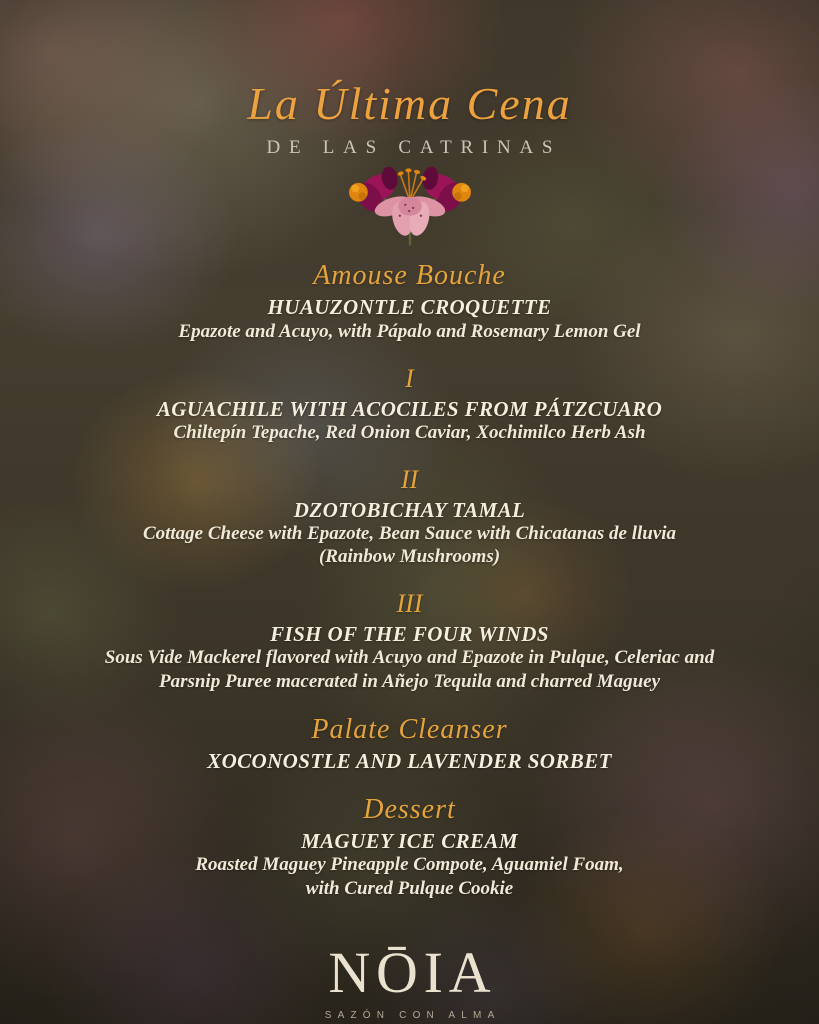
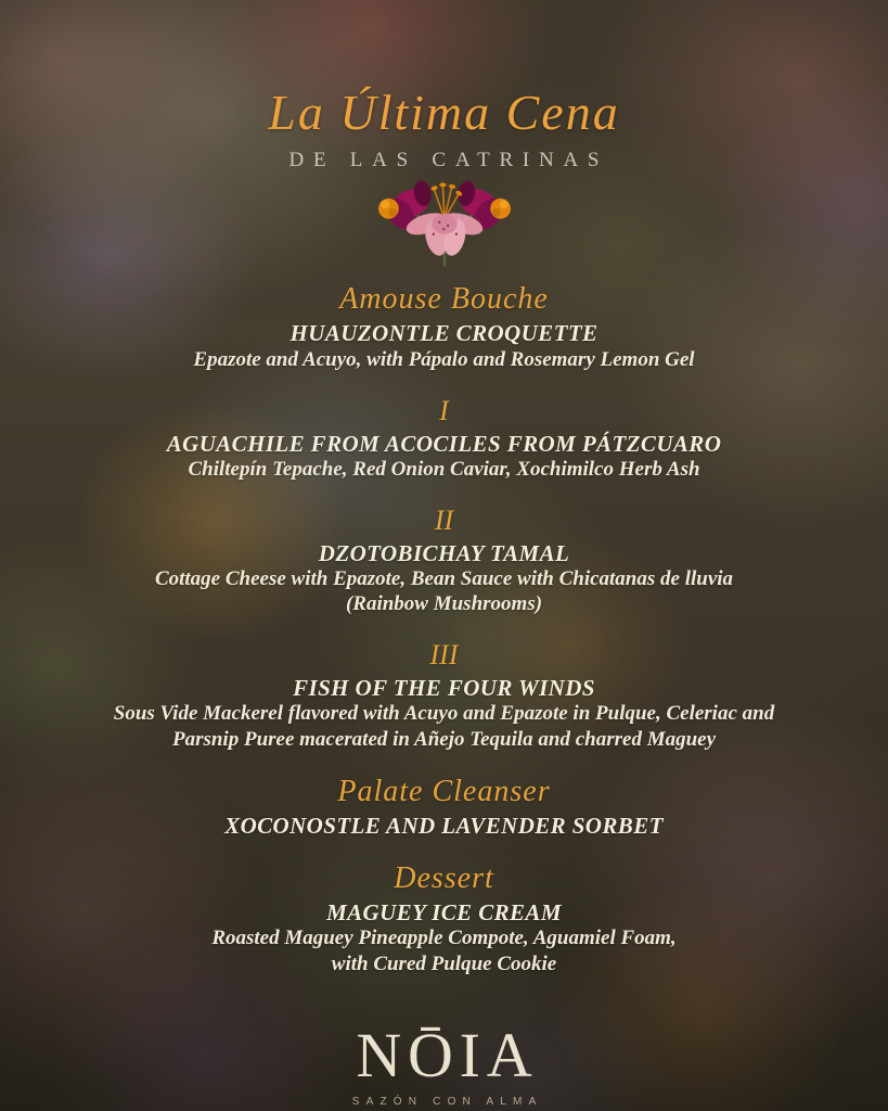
  La Última Cena
  DE LAS CATRINAS
  Amouse Bouche
  HUAUZONTLE CROQUETTE
  Epazote and Acuyo, with Pápalo and Rosemary Lemon Gel
  I
- AGUACHILE WITH ACOCILES FROM PÁTZCUARO
+ AGUACHILE FROM ACOCILES FROM PÁTZCUARO
  Chiltepín Tepache, Red Onion Caviar, Xochimilco Herb Ash
  II
  DZOTOBICHAY TAMAL
  Cottage Cheese with Epazote, Bean Sauce with Chicatanas de lluvia
  (Rainbow Mushrooms)
  III
  FISH OF THE FOUR WINDS
  Sous Vide Mackerel flavored with Acuyo and Epazote in Pulque, Celeriac and
  Parsnip Puree macerated in Añejo Tequila and charred Maguey
  Palate Cleanser
  XOCONOSTLE AND LAVENDER SORBET
  Dessert
  MAGUEY ICE CREAM
  Roasted Maguey Pineapple Compote, Aguamiel Foam,
  with Cured Pulque Cookie
  NŌIA
  SAZÓN CON ALMA
